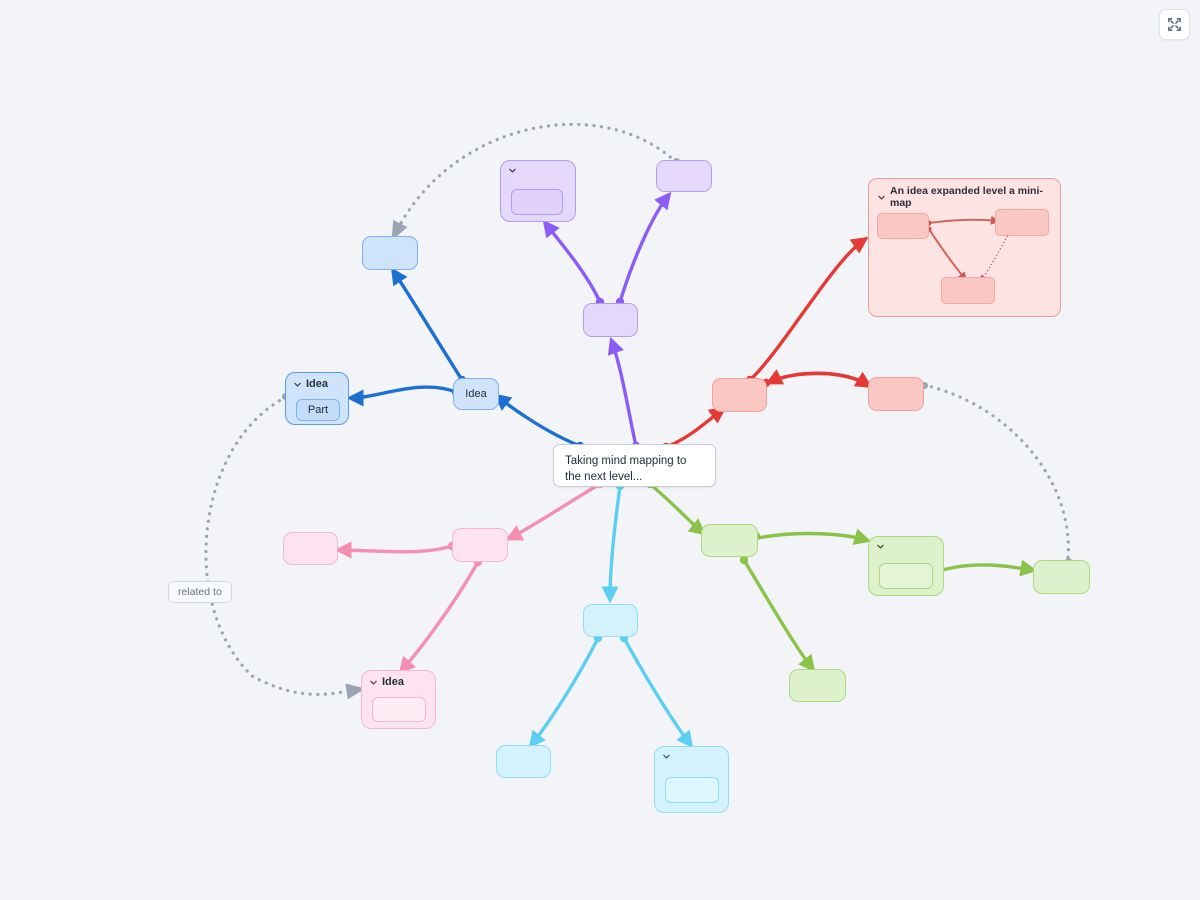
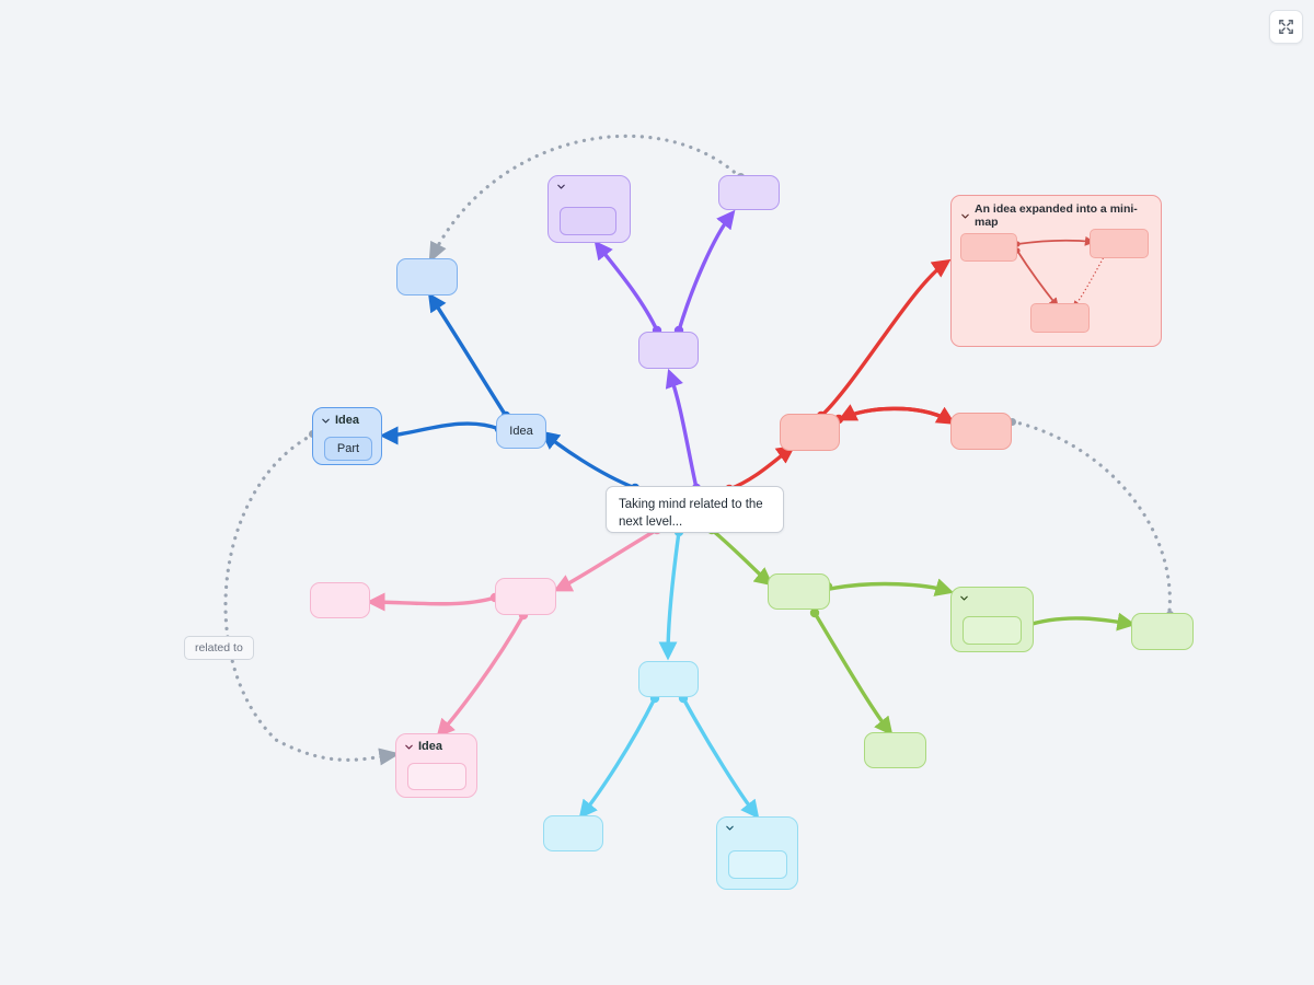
- Taking mind mapping to the next level...
+ Taking mind related to the next level...
  Idea
  Part
  Idea
- An idea expanded level a mini-map
+ An idea expanded into a mini-map
  Idea
  related to
